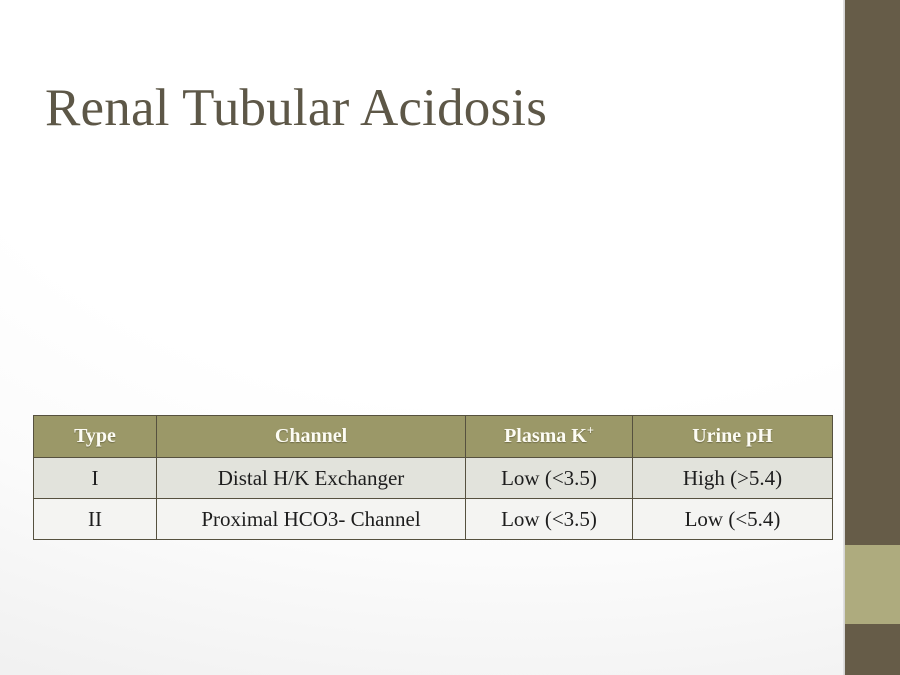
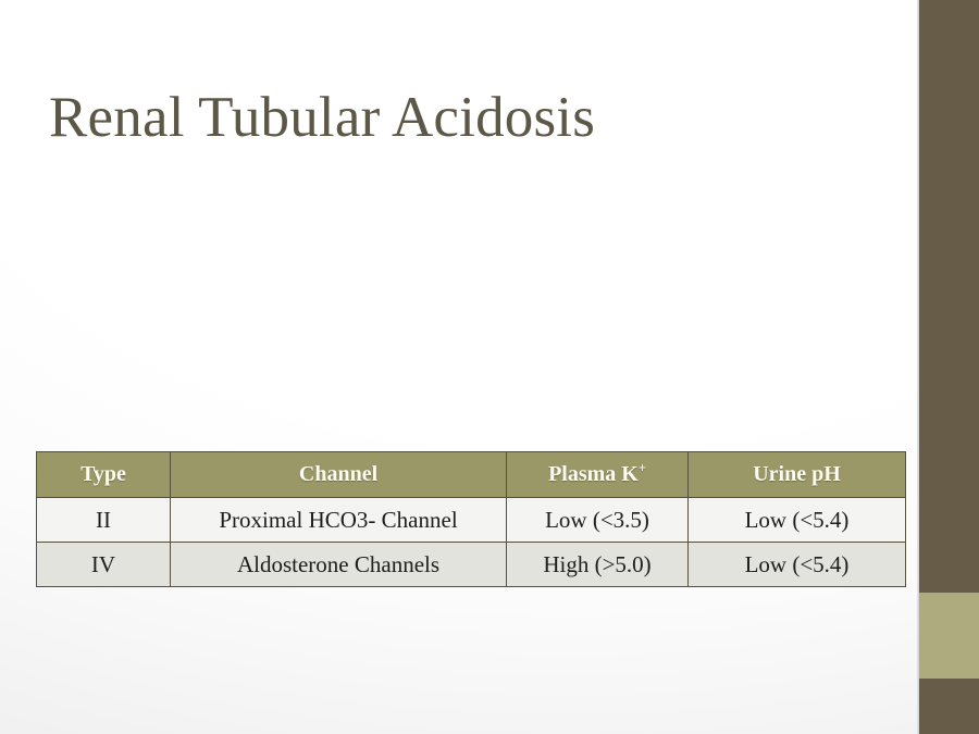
  Renal Tubular Acidosis
  Type	Channel	Plasma K+	Urine pH
- I	Distal H/K Exchanger	Low (<3.5)	High (>5.4)
  II	Proximal HCO3- Channel	Low (<3.5)	Low (<5.4)
+ IV	Aldosterone Channels	High (>5.0)	Low (<5.4)
